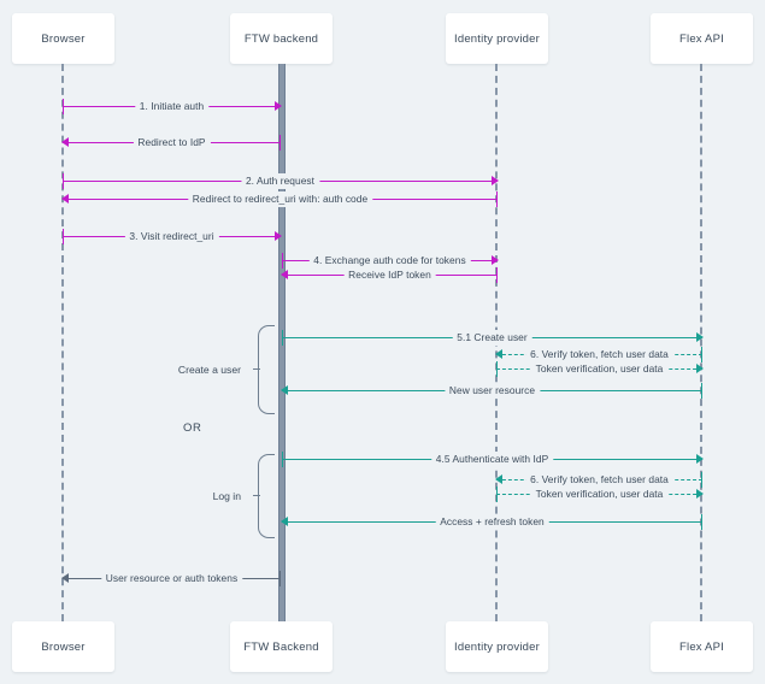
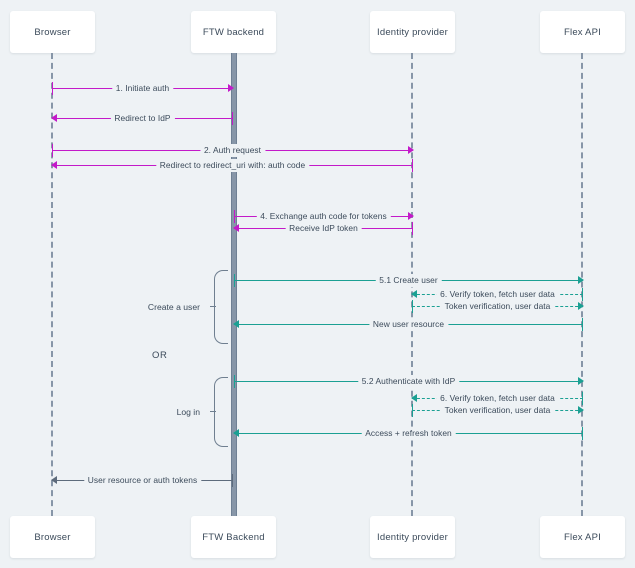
  Browser
  FTW backend
  Identity provider
  Flex API
  Browser
  FTW Backend
  Identity provider
  Flex API
  1. Initiate auth
  Redirect to IdP
  2. Auth request
  Redirect to redirect_uri with: auth code
- 3. Visit redirect_uri
  4. Exchange auth code for tokens
  Receive IdP token
  Create a user
  5.1 Create user
  6. Verify token, fetch user data
  Token verification, user data
  New user resource
  OR
  Log in
- 4.5 Authenticate with IdP
+ 5.2 Authenticate with IdP
  6. Verify token, fetch user data
  Token verification, user data
  Access + refresh token
  User resource or auth tokens
